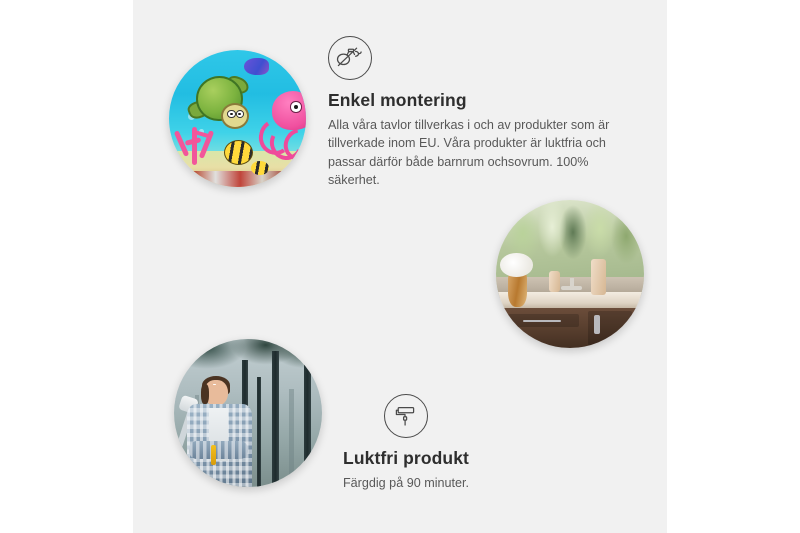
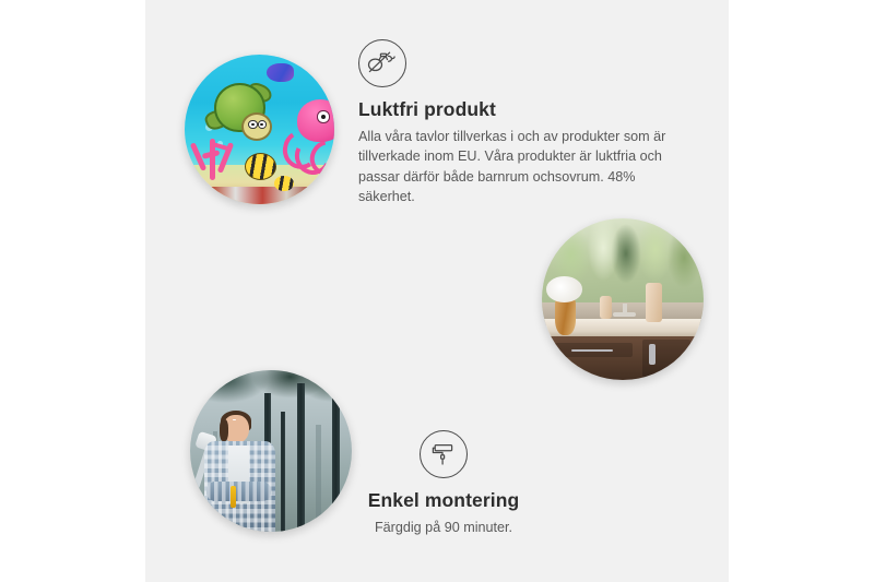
- Enkel montering
+ Luktfri produkt
- Alla våra tavlor tillverkas i och av produkter som är tillverkade inom EU. Våra produkter är luktfria och passar därför både barnrum ochsovrum. 100% säkerhet.
+ Alla våra tavlor tillverkas i och av produkter som är tillverkade inom EU. Våra produkter är luktfria och passar därför både barnrum ochsovrum. 48% säkerhet.
- Luktfri produkt
+ Enkel montering
  Färgdig på 90 minuter.
